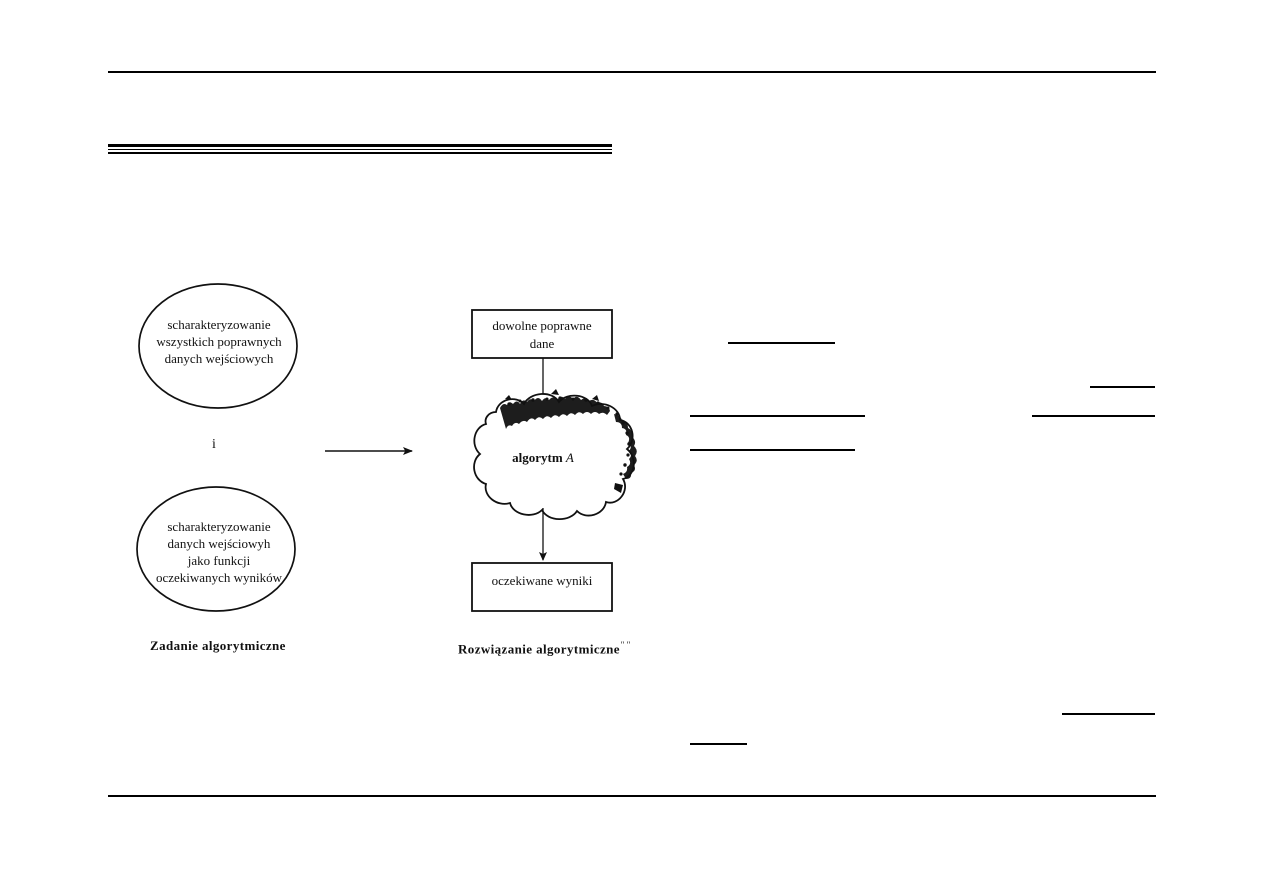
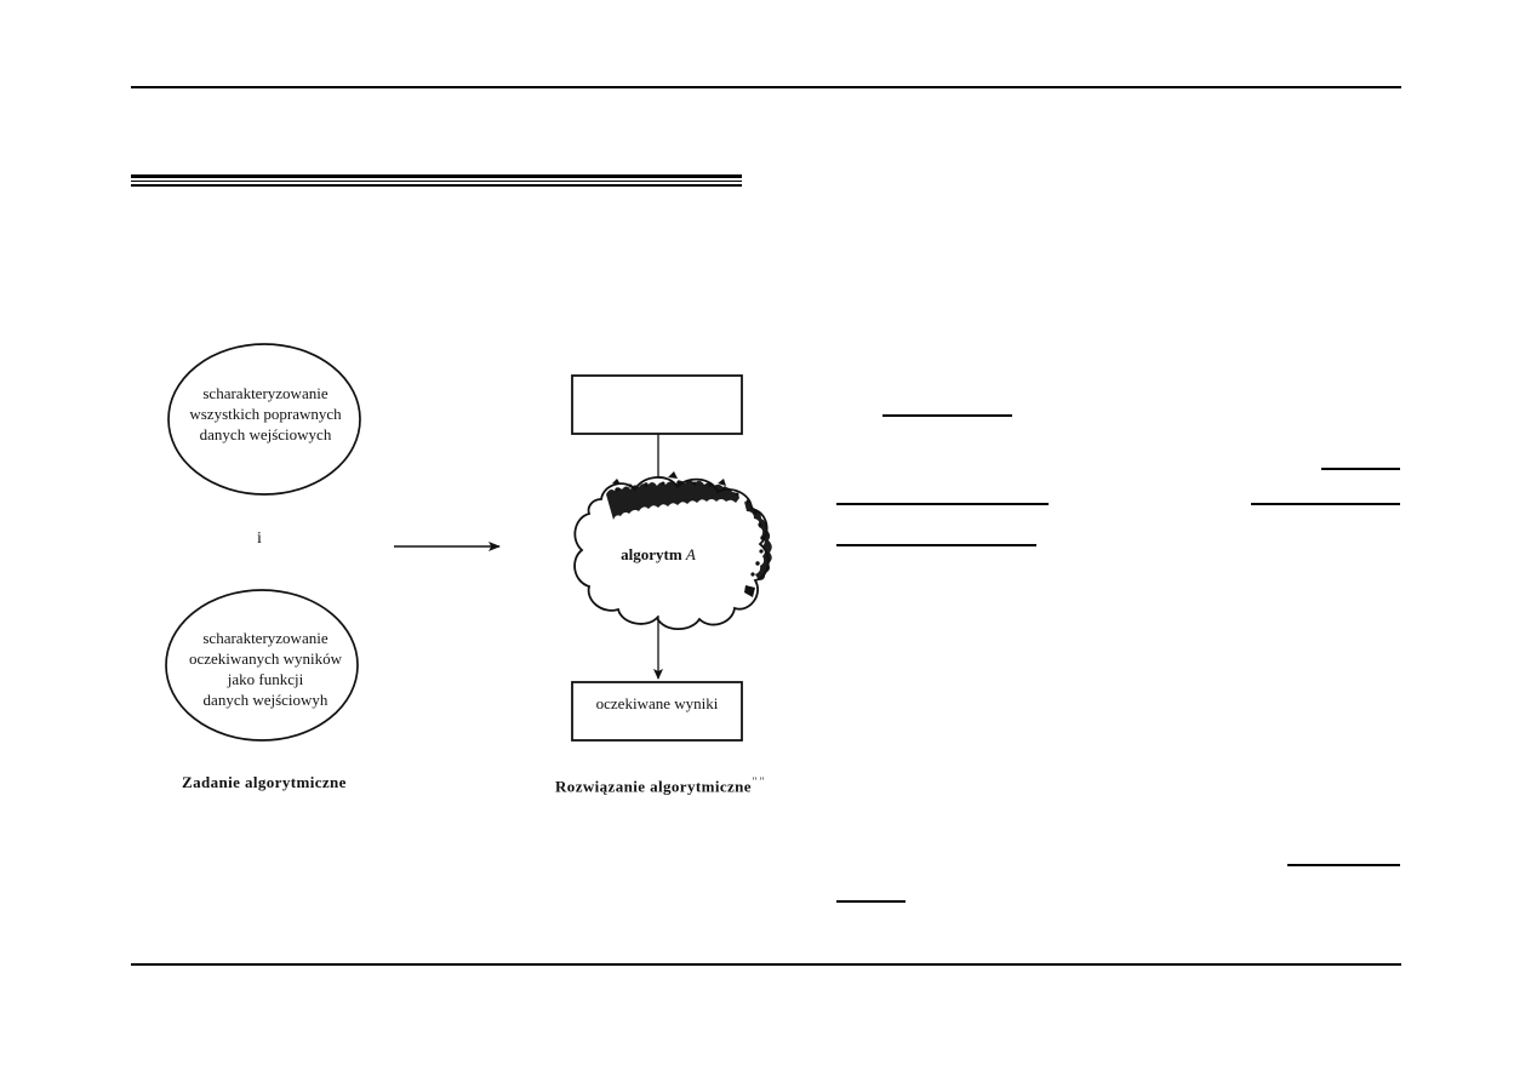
  scharakteryzowanie
  wszystkich poprawnych
  danych wejściowych
  i
  scharakteryzowanie
- danych wejściowyh
+ oczekiwanych wyników
  jako funkcji
- oczekiwanych wyników
+ danych wejściowyh
- dowolne poprawne
- dane
  algorytm A
  oczekiwane wyniki
  Zadanie algorytmiczne
  Rozwiązanie algorytmiczne""
